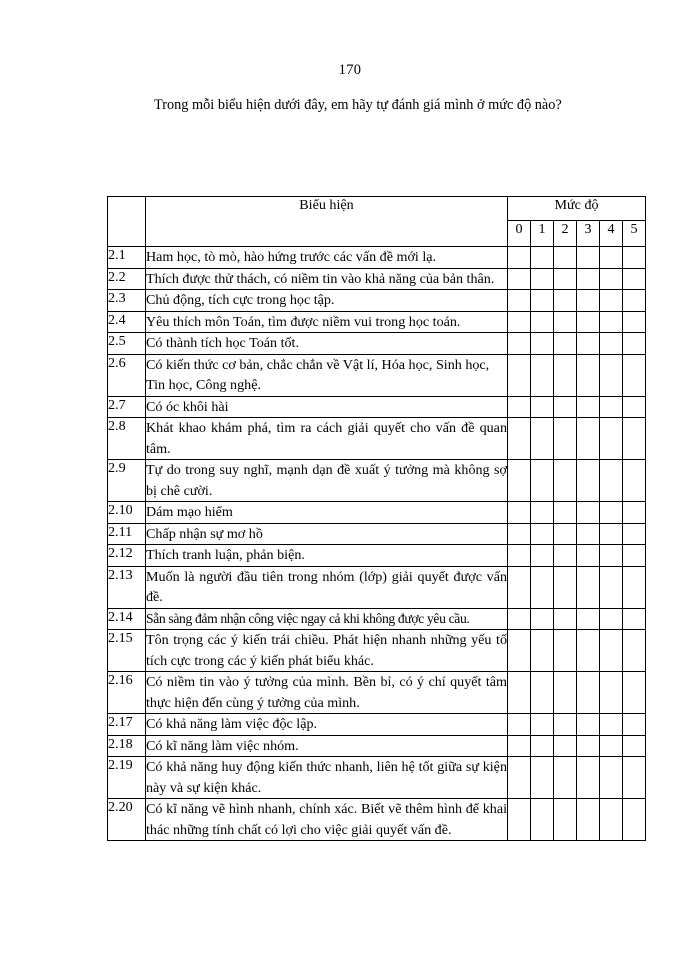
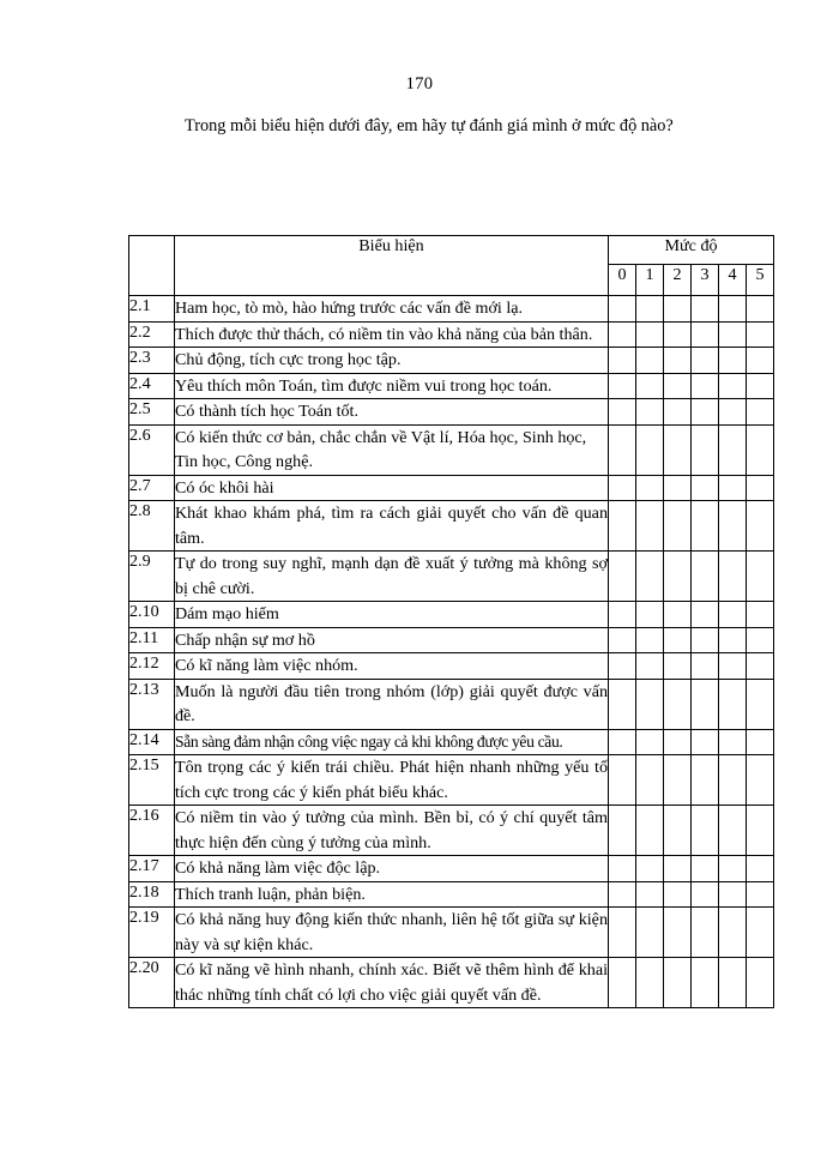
  170
  Trong mỗi biểu hiện dưới đây, em hãy tự đánh giá mình ở mức độ nào?
  	Biểu hiện	Mức độ
  0	1	2	3	4	5
  2.1	Ham học, tò mò, hào hứng trước các vấn đề mới lạ.
  2.2	Thích được thử thách, có niềm tin vào khả năng của bản thân.
  2.3	Chủ động, tích cực trong học tập.
  2.4	Yêu thích môn Toán, tìm được niềm vui trong học toán.
  2.5	Có thành tích học Toán tốt.
  2.6	Có kiến thức cơ bản, chắc chắn về Vật lí, Hóa học, Sinh học, Tin học, Công nghệ.
  2.7	Có óc khôi hài
  2.8	Khát khao khám phá, tìm ra cách giải quyết cho vấn đề quan tâm.
  2.9	Tự do trong suy nghĩ, mạnh dạn đề xuất ý tưởng mà không sợ bị chê cười.
  2.10	Dám mạo hiểm
  2.11	Chấp nhận sự mơ hồ
- 2.12	Thích tranh luận, phản biện.
+ 2.12	Có kĩ năng làm việc nhóm.
  2.13	Muốn là người đầu tiên trong nhóm (lớp) giải quyết được vấn đề.
  2.14	Sẵn sàng đảm nhận công việc ngay cả khi không được yêu cầu.
  2.15	Tôn trọng các ý kiến trái chiều. Phát hiện nhanh những yếu tố tích cực trong các ý kiến phát biểu khác.
  2.16	Có niềm tin vào ý tưởng của mình. Bền bỉ, có ý chí quyết tâm thực hiện đến cùng ý tưởng của mình.
  2.17	Có khả năng làm việc độc lập.
- 2.18	Có kĩ năng làm việc nhóm.
+ 2.18	Thích tranh luận, phản biện.
  2.19	Có khả năng huy động kiến thức nhanh, liên hệ tốt giữa sự kiện này và sự kiện khác.
  2.20	Có kĩ năng vẽ hình nhanh, chính xác. Biết vẽ thêm hình để khai thác những tính chất có lợi cho việc giải quyết vấn đề.
